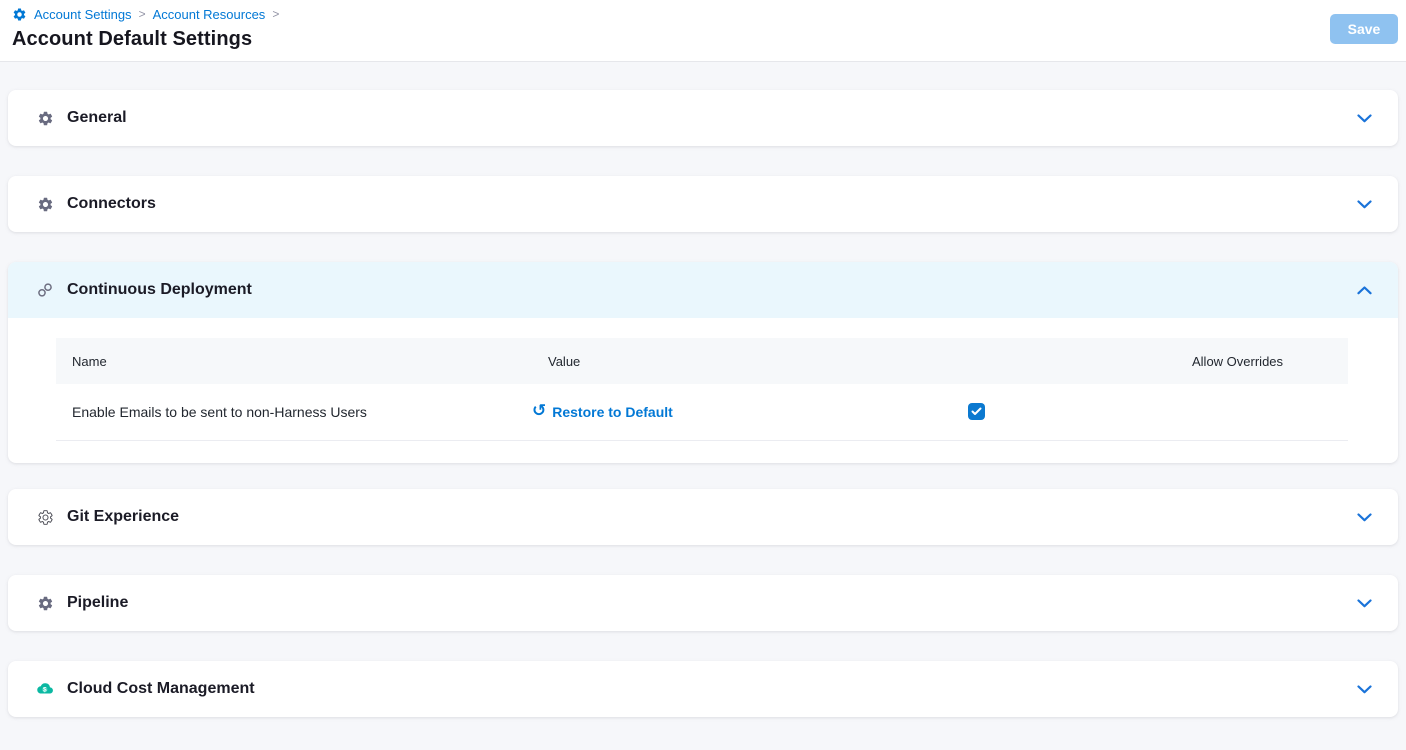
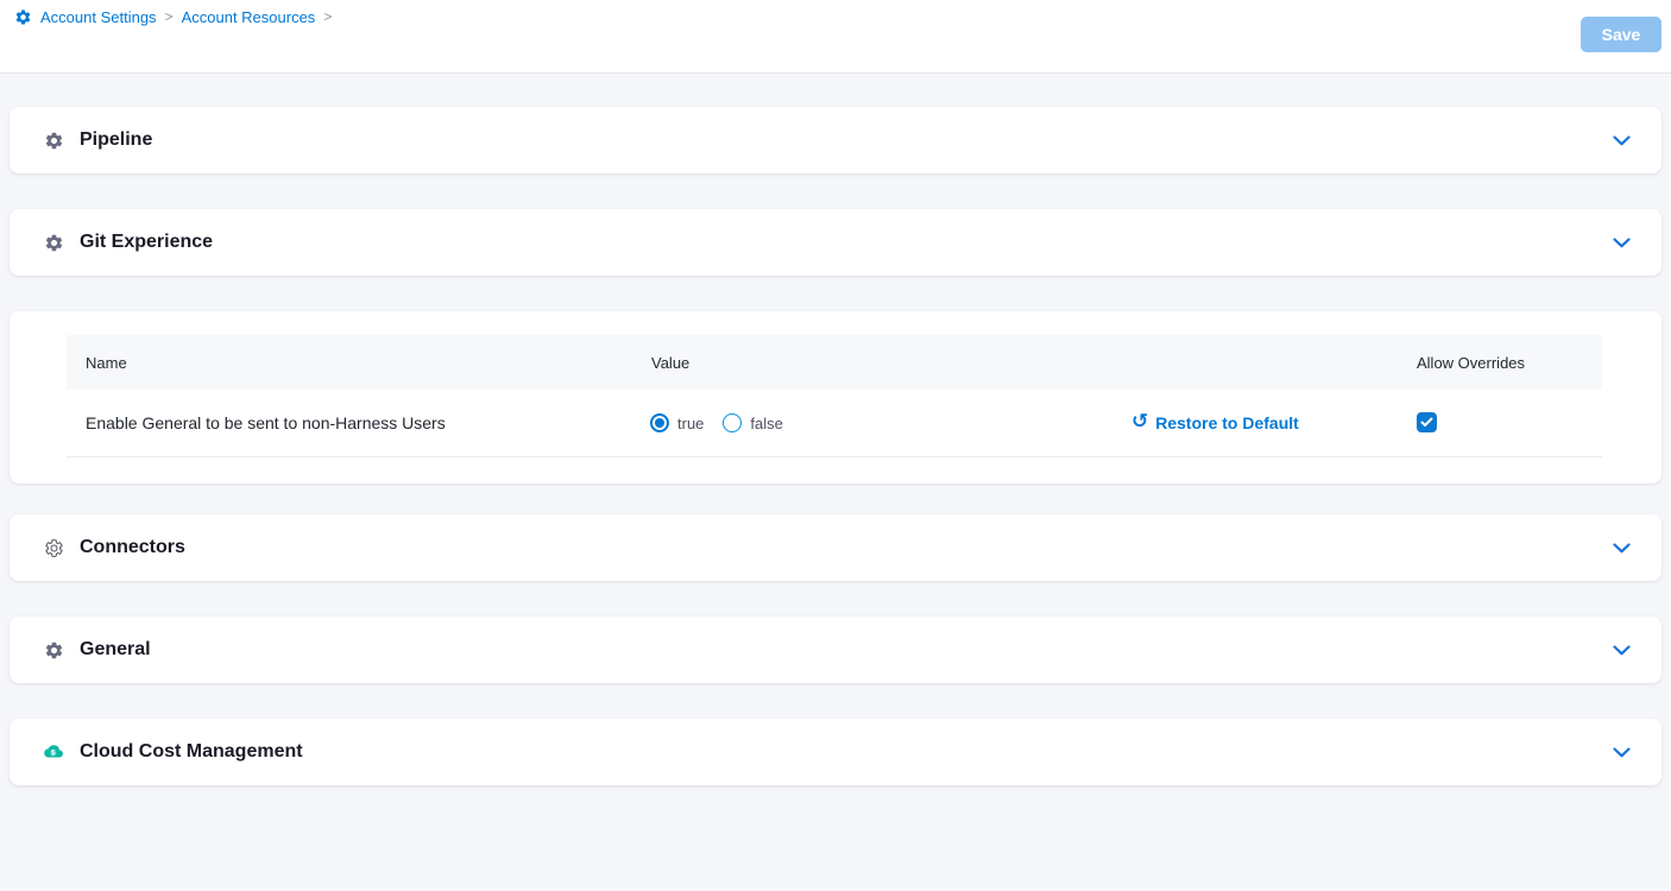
  Account Settings
  >
  Account Resources
  >
- Account Default Settings
  Save
- General
+ Pipeline
- Connectors
+ Git Experience
- Continuous Deployment
  Name
  Value
  Allow Overrides
- Enable Emails to be sent to non-Harness Users
+ Enable General to be sent to non-Harness Users
+ true
+ false
  ↺
  Restore to Default
- Git Experience
+ Connectors
- Pipeline
+ General
  Cloud Cost Management
